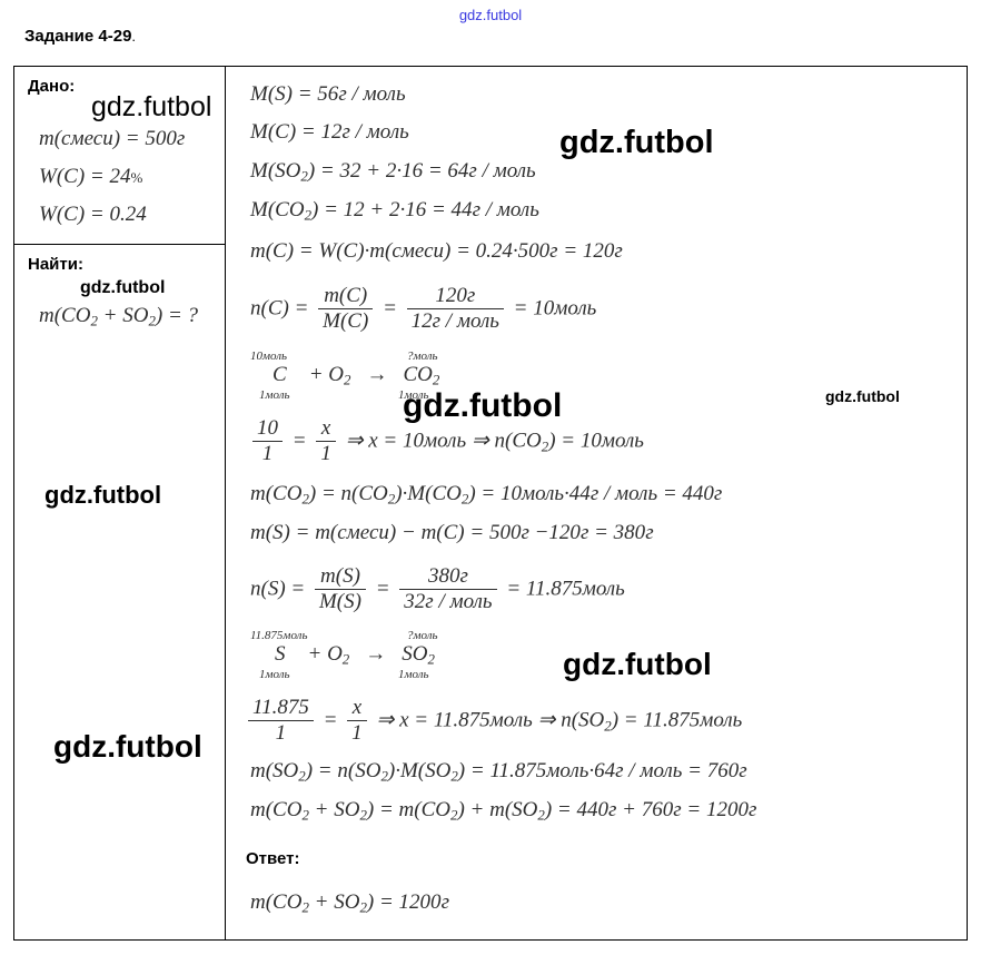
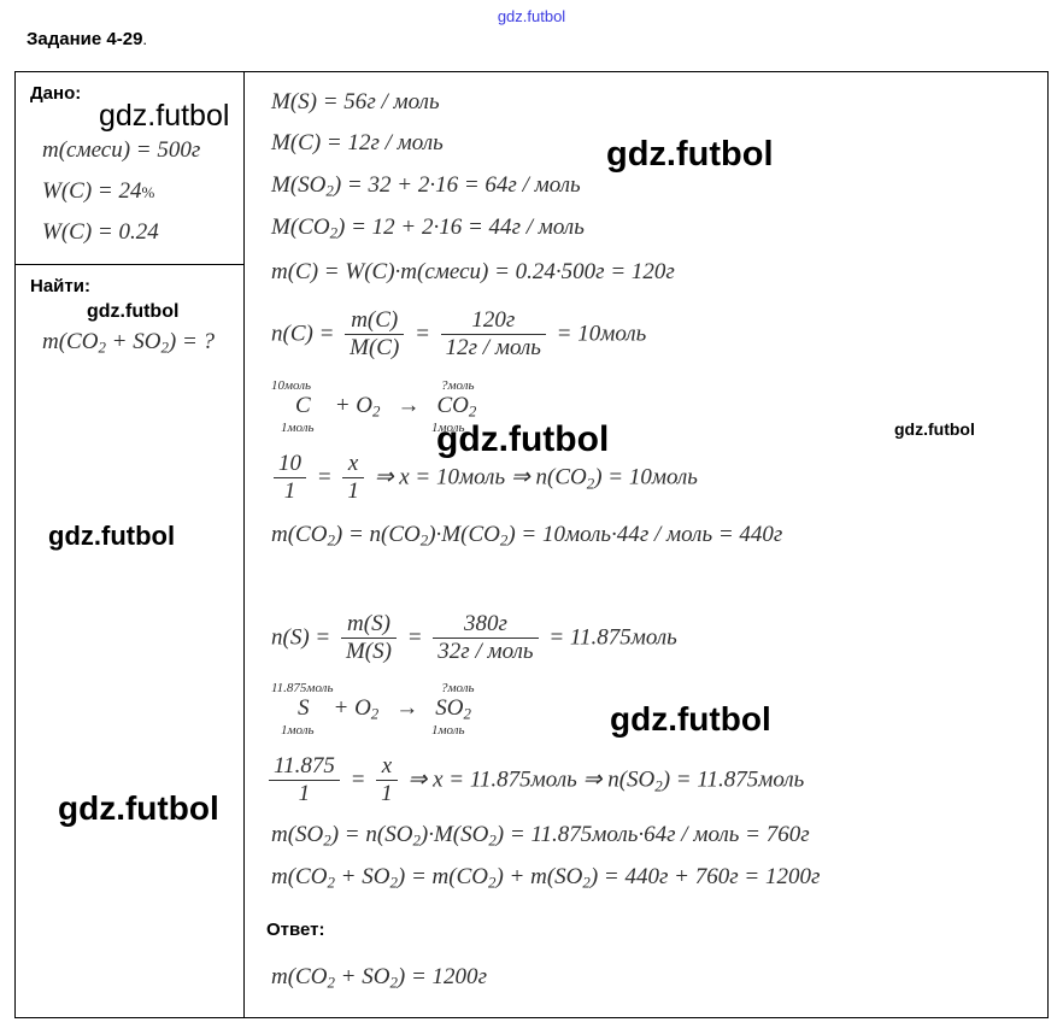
  gdz.futbol
  Задание 4-29.
  Дано:
  m(смеси) = 500г
  W(C) = 24%
  W(C) = 0.24
  Найти:
  m(CO2 + SO2) = ?
  M(S) = 56г / моль
  M(C) = 12г / моль
  M(SO2) = 32 + 2·16 = 64г / моль
  M(CO2) = 12 + 2·16 = 44г / моль
  m(C) = W(C)·m(смеси) = 0.24·500г = 120г
  n(C) =
  m(C)
  M(C)
  =
  120г
  12г / моль
  = 10моль
  10моль
  ?моль
  C + O2 → CO2
  1моль
  1моль
  10
  1
  =
  x
  1
  ⇒ x = 10моль ⇒ n(CO2) = 10моль
  m(CO2) = n(CO2)·M(CO2) = 10моль·44г / моль = 440г
- m(S) = m(смеси) − m(C) = 500г −120г = 380г
  n(S) =
  m(S)
  M(S)
  =
  380г
  32г / моль
  = 11.875моль
  11.875моль
  ?моль
  S + O2 → SO2
  1моль
  1моль
  11.875
  1
  =
  x
  1
  ⇒ x = 11.875моль ⇒ n(SO2) = 11.875моль
  m(SO2) = n(SO2)·M(SO2) = 11.875моль·64г / моль = 760г
  m(CO2 + SO2) = m(CO2) + m(SO2) = 440г + 760г = 1200г
  Ответ:
  m(CO2 + SO2) = 1200г
  gdz.futbol
  gdz.futbol
  gdz.futbol
  gdz.futbol
  gdz.futbol
  gdz.futbol
  gdz.futbol
  gdz.futbol
